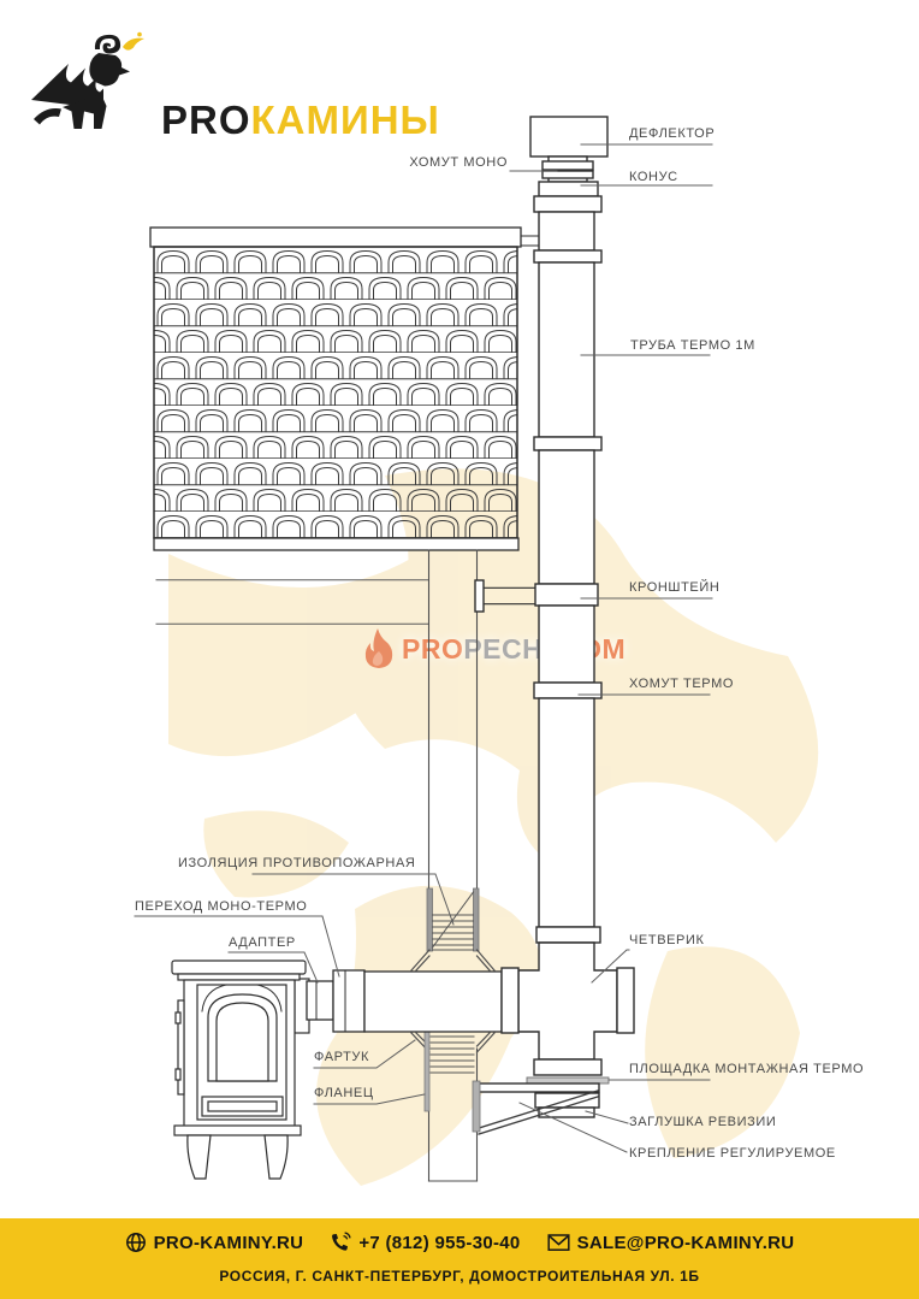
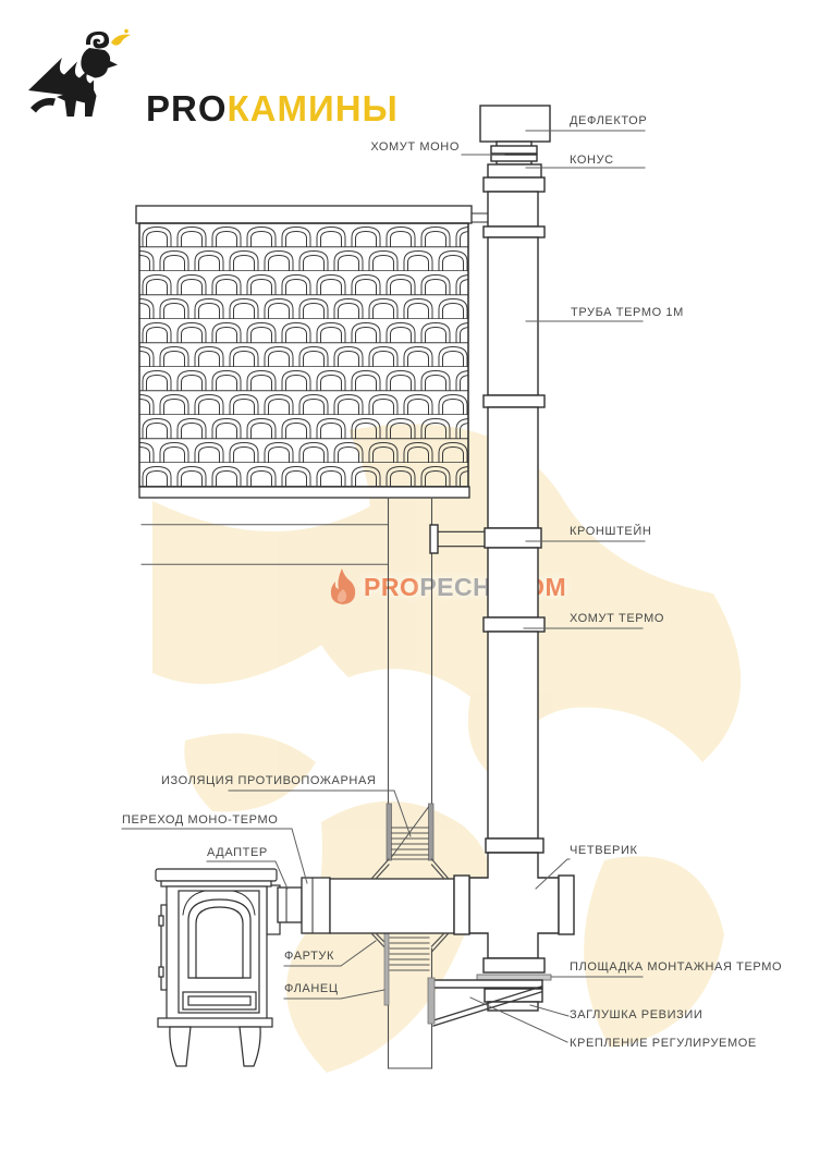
  ДЕФЛЕКТОР
  ХОМУТ МОНО
  КОНУС
  ТРУБА ТЕРМО 1М
  КРОНШТЕЙН
  ХОМУТ ТЕРМО
  ИЗОЛЯЦИЯ ПРОТИВОПОЖАРНАЯ
  ПЕРЕХОД МОНО-ТЕРМО
  АДАПТЕР
  ЧЕТВЕРИК
  ФАРТУК
  ФЛАНЕЦ
  ПЛОЩАДКА МОНТАЖНАЯ ТЕРМО
  ЗАГЛУШКА РЕВИЗИИ
  КРЕПЛЕНИЕ РЕГУЛИРУЕМОЕ
  PROКАМИНЫ
- PRO-KAMINY.RU
- +7 (812) 955-30-40
- SALE@PRO-KAMINY.RU
- РОССИЯ, Г. САНКТ-ПЕТЕРБУРГ, ДОМОСТРОИТЕЛЬНАЯ УЛ. 1Б
